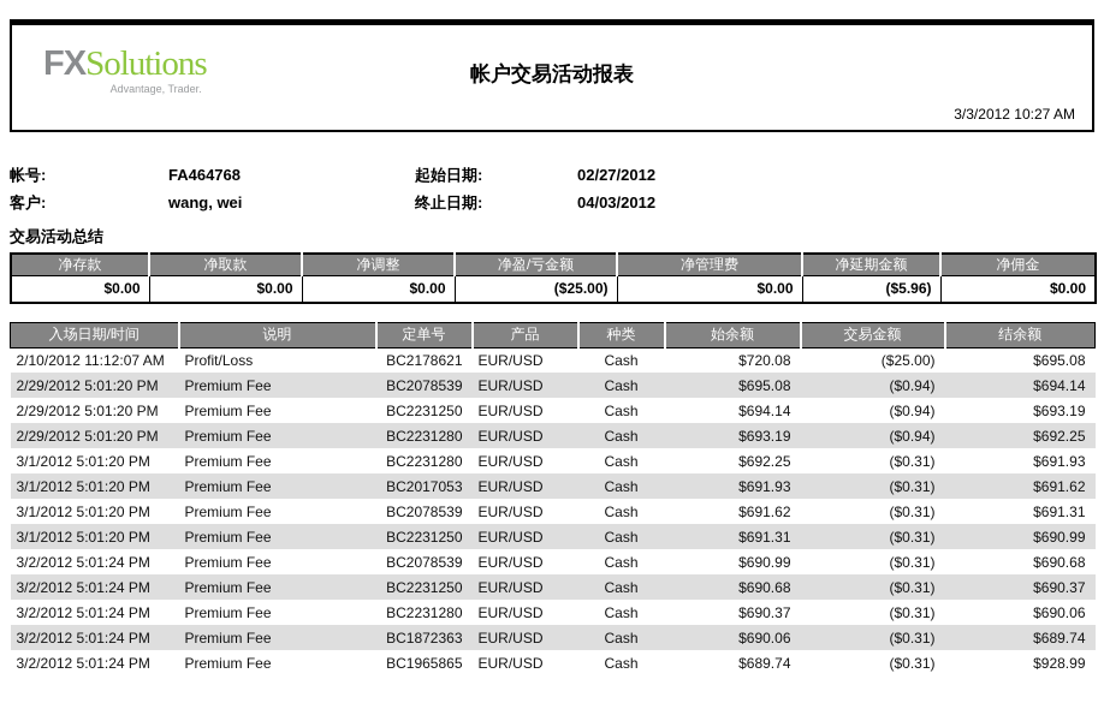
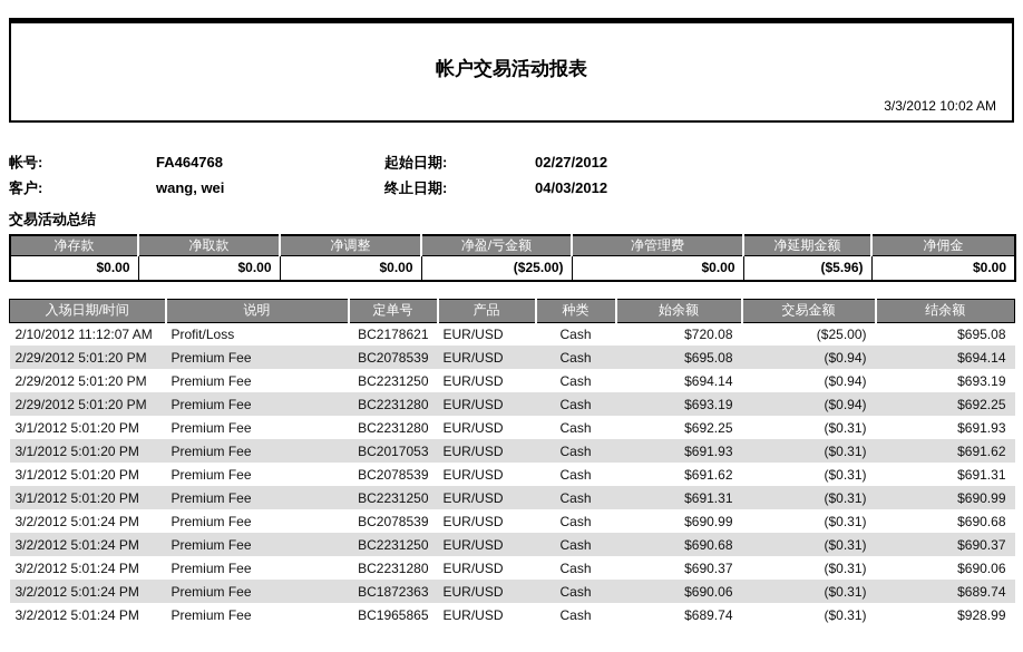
- FXSolutions
- Advantage, Trader.
  帐户交易活动报表
- 3/3/2012 10:27 AM
+ 3/3/2012 10:02 AM
  帐号:
  FA464768
  起始日期:
  02/27/2012
  客户:
  wang, wei
  终止日期:
  04/03/2012
  交易活动总结
  净存款	净取款	净调整	净盈/亏金额	净管理费	净延期金额	净佣金
  $0.00	$0.00	$0.00	($25.00)	$0.00	($5.96)	$0.00
  入场日期/时间	说明	定单号	产品	种类	始余额	交易金额	结余额
  2/10/2012 11:12:07 AM	Profit/Loss	BC2178621	EUR/USD	Cash	$720.08	($25.00)	$695.08
  2/29/2012 5:01:20 PM	Premium Fee	BC2078539	EUR/USD	Cash	$695.08	($0.94)	$694.14
  2/29/2012 5:01:20 PM	Premium Fee	BC2231250	EUR/USD	Cash	$694.14	($0.94)	$693.19
  2/29/2012 5:01:20 PM	Premium Fee	BC2231280	EUR/USD	Cash	$693.19	($0.94)	$692.25
  3/1/2012 5:01:20 PM	Premium Fee	BC2231280	EUR/USD	Cash	$692.25	($0.31)	$691.93
  3/1/2012 5:01:20 PM	Premium Fee	BC2017053	EUR/USD	Cash	$691.93	($0.31)	$691.62
  3/1/2012 5:01:20 PM	Premium Fee	BC2078539	EUR/USD	Cash	$691.62	($0.31)	$691.31
  3/1/2012 5:01:20 PM	Premium Fee	BC2231250	EUR/USD	Cash	$691.31	($0.31)	$690.99
  3/2/2012 5:01:24 PM	Premium Fee	BC2078539	EUR/USD	Cash	$690.99	($0.31)	$690.68
  3/2/2012 5:01:24 PM	Premium Fee	BC2231250	EUR/USD	Cash	$690.68	($0.31)	$690.37
  3/2/2012 5:01:24 PM	Premium Fee	BC2231280	EUR/USD	Cash	$690.37	($0.31)	$690.06
  3/2/2012 5:01:24 PM	Premium Fee	BC1872363	EUR/USD	Cash	$690.06	($0.31)	$689.74
  3/2/2012 5:01:24 PM	Premium Fee	BC1965865	EUR/USD	Cash	$689.74	($0.31)	$928.99
